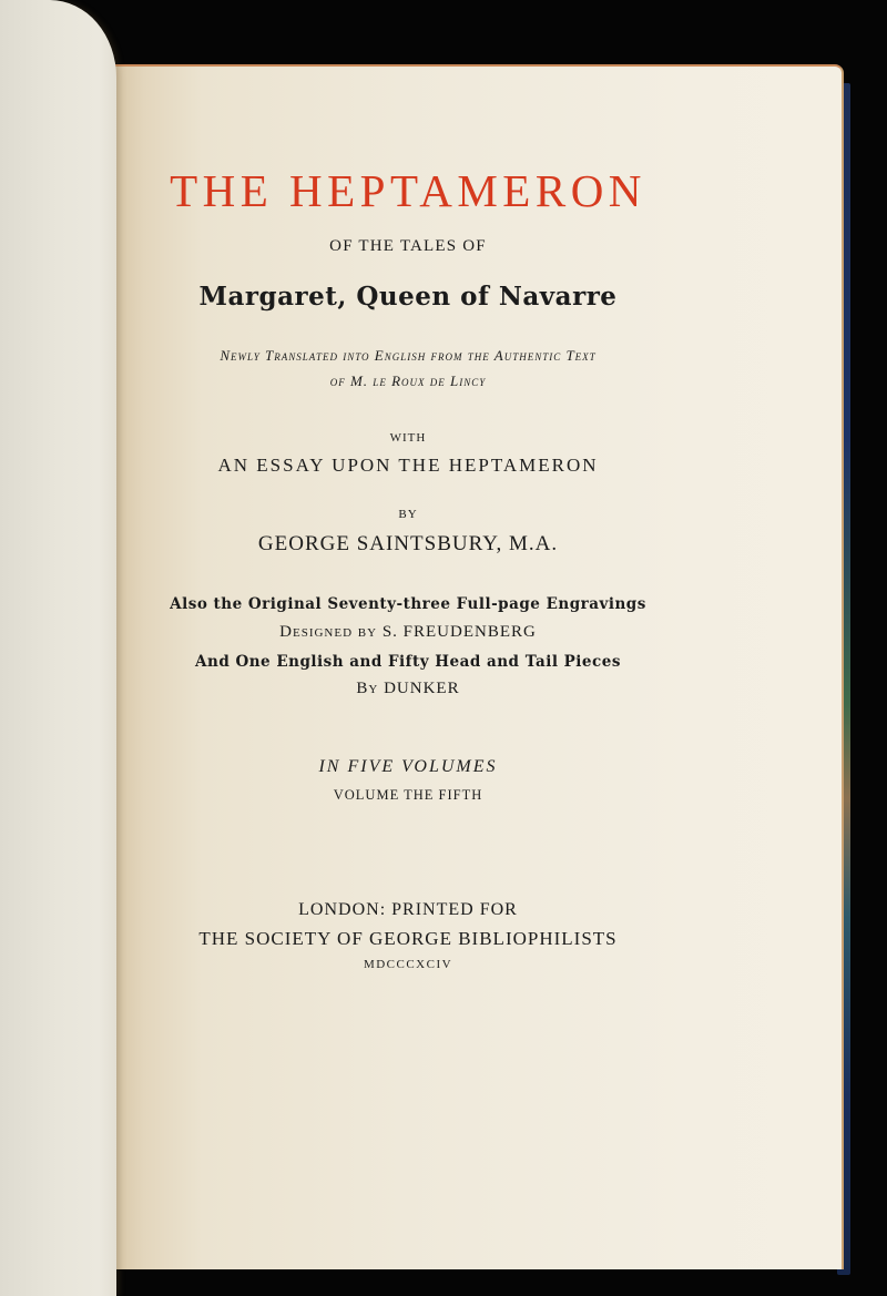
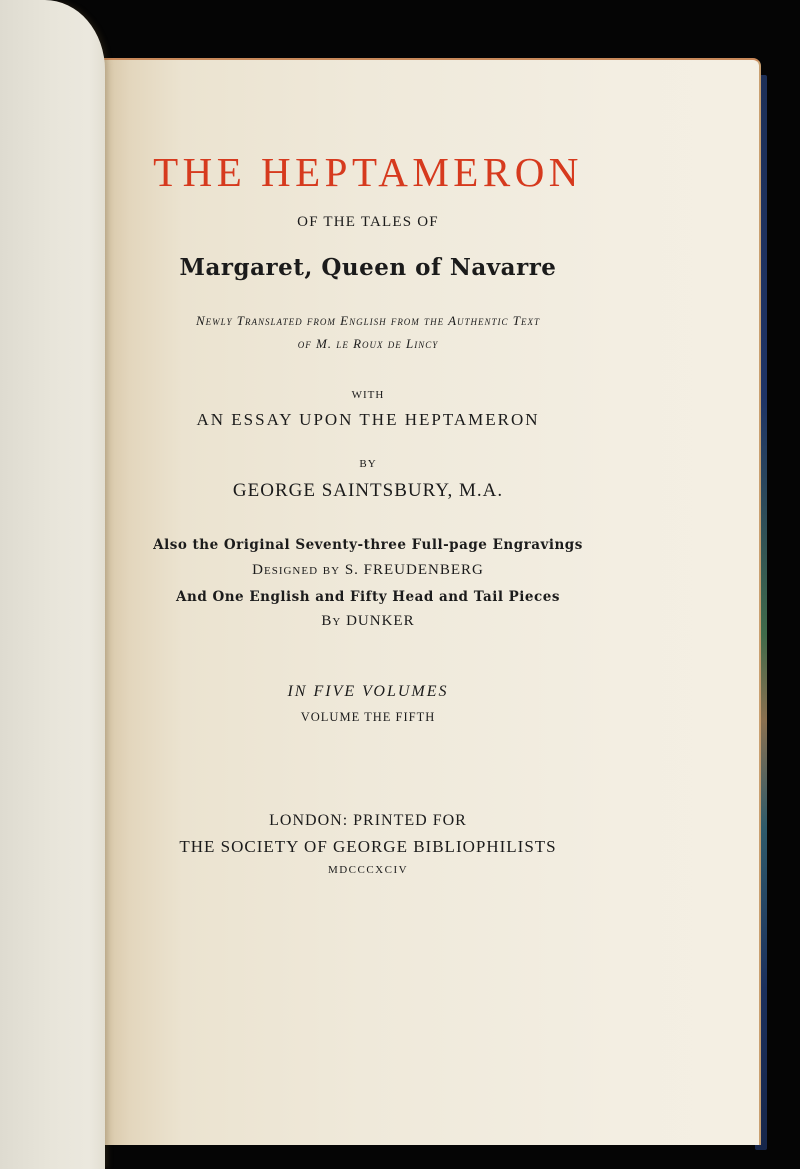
  THE HEPTAMERON
  OF THE TALES OF
  Margaret, Queen of Navarre
- Newly Translated into English from the Authentic Text
+ Newly Translated from English from the Authentic Text
  of M. le Roux de Lincy
  WITH
  AN ESSAY UPON THE HEPTAMERON
  BY
  GEORGE SAINTSBURY, M.A.
  Also the Original Seventy-three Full-page Engravings
  Designed by S. FREUDENBERG
  And One English and Fifty Head and Tail Pieces
  By DUNKER
  IN FIVE VOLUMES
  VOLUME THE FIFTH
  LONDON: PRINTED FOR
  THE SOCIETY OF GEORGE BIBLIOPHILISTS
  MDCCCXCIV
